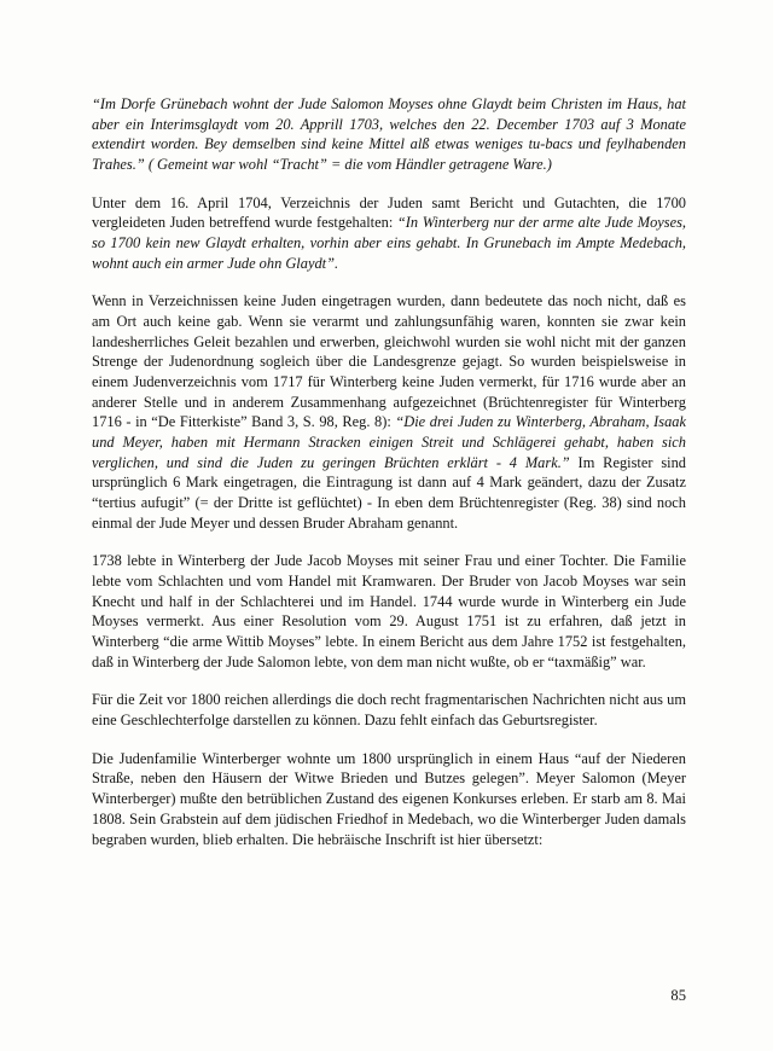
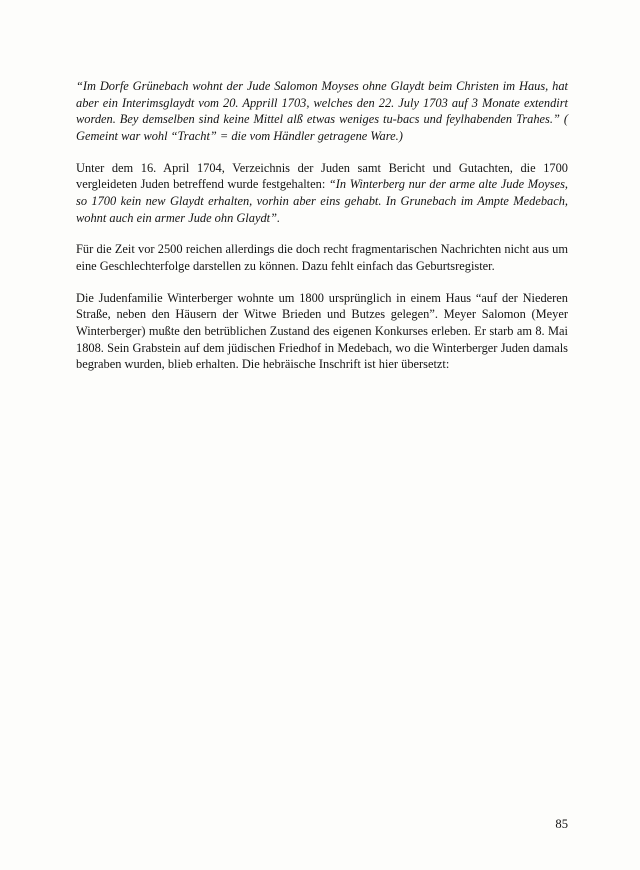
- “Im Dorfe Grünebach wohnt der Jude Salomon Moyses ohne Glaydt beim Christen im Haus, hat aber ein Interimsglaydt vom 20. Apprill 1703, welches den 22. December 1703 auf 3 Monate extendirt worden. Bey demselben sind keine Mittel alß etwas weniges tu-bacs und feylhabenden Trahes.” ( Gemeint war wohl “Tracht” = die vom Händler getragene Ware.)
+ “Im Dorfe Grünebach wohnt der Jude Salomon Moyses ohne Glaydt beim Christen im Haus, hat aber ein Interimsglaydt vom 20. Apprill 1703, welches den 22. July 1703 auf 3 Monate extendirt worden. Bey demselben sind keine Mittel alß etwas weniges tu-bacs und feylhabenden Trahes.” ( Gemeint war wohl “Tracht” = die vom Händler getragene Ware.)
  Unter dem 16. April 1704, Verzeichnis der Juden samt Bericht und Gutachten, die 1700 vergleideten Juden betreffend wurde festgehalten: “In Winterberg nur der arme alte Jude Moyses, so 1700 kein new Glaydt erhalten, vorhin aber eins gehabt. In Grunebach im Ampte Medebach, wohnt auch ein armer Jude ohn Glaydt”.
- Wenn in Verzeichnissen keine Juden eingetragen wurden, dann bedeutete das noch nicht, daß es am Ort auch keine gab. Wenn sie verarmt und zahlungsunfähig waren, konnten sie zwar kein landesherrliches Geleit bezahlen und erwerben, gleichwohl wurden sie wohl nicht mit der ganzen Strenge der Judenordnung sogleich über die Landesgrenze gejagt. So wurden beispielsweise in einem Judenverzeichnis vom 1717 für Winterberg keine Juden vermerkt, für 1716 wurde aber an anderer Stelle und in anderem Zusammenhang aufgezeichnet (Brüchtenregister für Winterberg 1716 - in “De Fitterkiste” Band 3, S. 98, Reg. 8): “Die drei Juden zu Winterberg, Abraham, Isaak und Meyer, haben mit Hermann Stracken einigen Streit und Schlägerei gehabt, haben sich verglichen, und sind die Juden zu geringen Brüchten erklärt - 4 Mark.” Im Register sind ursprünglich 6 Mark eingetragen, die Eintragung ist dann auf 4 Mark geändert, dazu der Zusatz “tertius aufugit” (= der Dritte ist geflüchtet) - In eben dem Brüchtenregister (Reg. 38) sind noch einmal der Jude Meyer und dessen Bruder Abraham genannt.
- 1738 lebte in Winterberg der Jude Jacob Moyses mit seiner Frau und einer Tochter. Die Familie lebte vom Schlachten und vom Handel mit Kramwaren. Der Bruder von Jacob Moyses war sein Knecht und half in der Schlachterei und im Handel. 1744 wurde wurde in Winterberg ein Jude Moyses vermerkt. Aus einer Resolution vom 29. August 1751 ist zu erfahren, daß jetzt in Winterberg “die arme Wittib Moyses” lebte. In einem Bericht aus dem Jahre 1752 ist festgehalten, daß in Winterberg der Jude Salomon lebte, von dem man nicht wußte, ob er “taxmäßig” war.
- Für die Zeit vor 1800 reichen allerdings die doch recht fragmentarischen Nachrichten nicht aus um eine Geschlechterfolge darstellen zu können. Dazu fehlt einfach das Geburtsregister.
+ Für die Zeit vor 2500 reichen allerdings die doch recht fragmentarischen Nachrichten nicht aus um eine Geschlechterfolge darstellen zu können. Dazu fehlt einfach das Geburtsregister.
  Die Judenfamilie Winterberger wohnte um 1800 ursprünglich in einem Haus “auf der Niederen Straße, neben den Häusern der Witwe Brieden und Butzes gelegen”. Meyer Salomon (Meyer Winterberger) mußte den betrüblichen Zustand des eigenen Konkurses erleben. Er starb am 8. Mai 1808. Sein Grabstein auf dem jüdischen Friedhof in Medebach, wo die Winterberger Juden damals begraben wurden, blieb erhalten. Die hebräische Inschrift ist hier übersetzt:
  85
